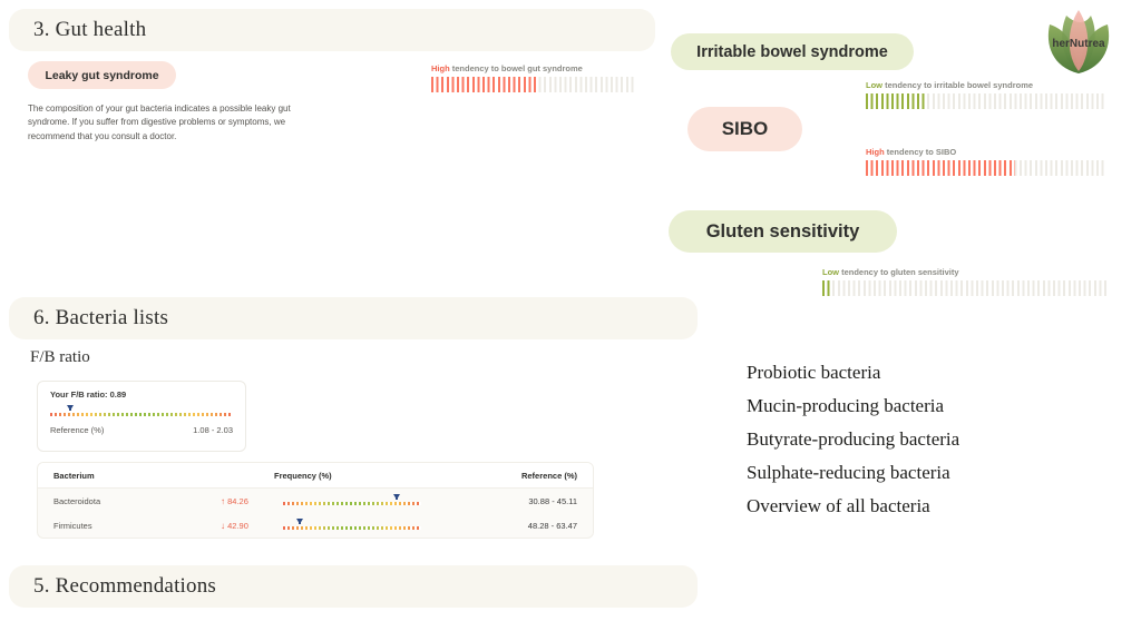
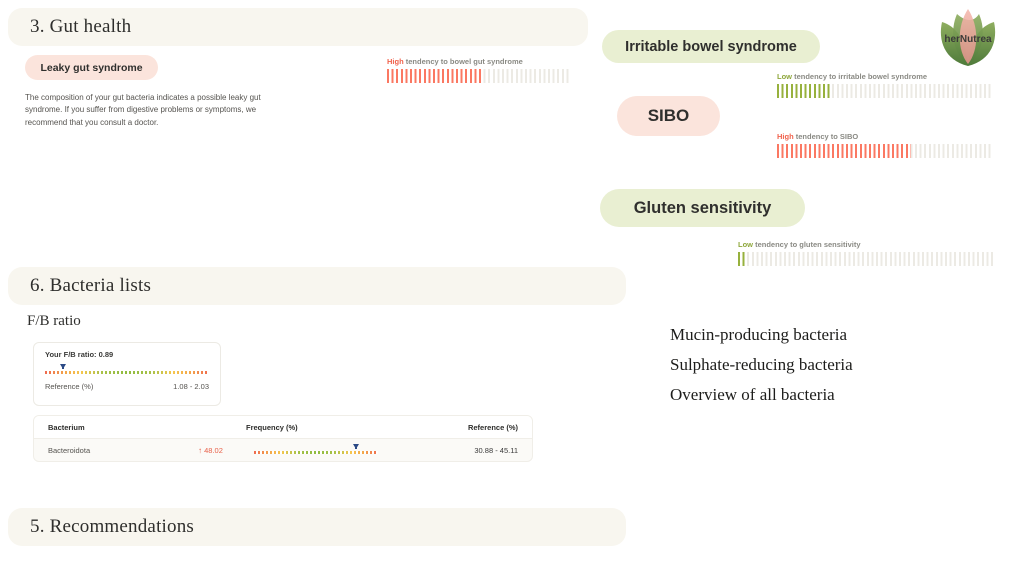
  3. Gut health
  6. Bacteria lists
  5. Recommendations
  herNutrea
  Leaky gut syndrome
  The composition of your gut bacteria indicates a possible leaky gut syndrome. If you suffer from digestive problems or symptoms, we recommend that you consult a doctor.
  High tendency to bowel gut syndrome
  Irritable bowel syndrome
  Low tendency to irritable bowel syndrome
  SIBO
  High tendency to SIBO
  Gluten sensitivity
  Low tendency to gluten sensitivity
  F/B ratio
  Your F/B ratio: 0.89
  Reference (%)
  1.08 - 2.03
  Bacterium
  Frequency (%)
  Reference (%)
  Bacteroidota
- ↑ 84.26
+ ↑ 48.02
  30.88 - 45.11
- Firmicutes
- ↓ 42.90
- 48.28 - 63.47
- Probiotic bacteria
  Mucin-producing bacteria
- Butyrate-producing bacteria
  Sulphate-reducing bacteria
  Overview of all bacteria
